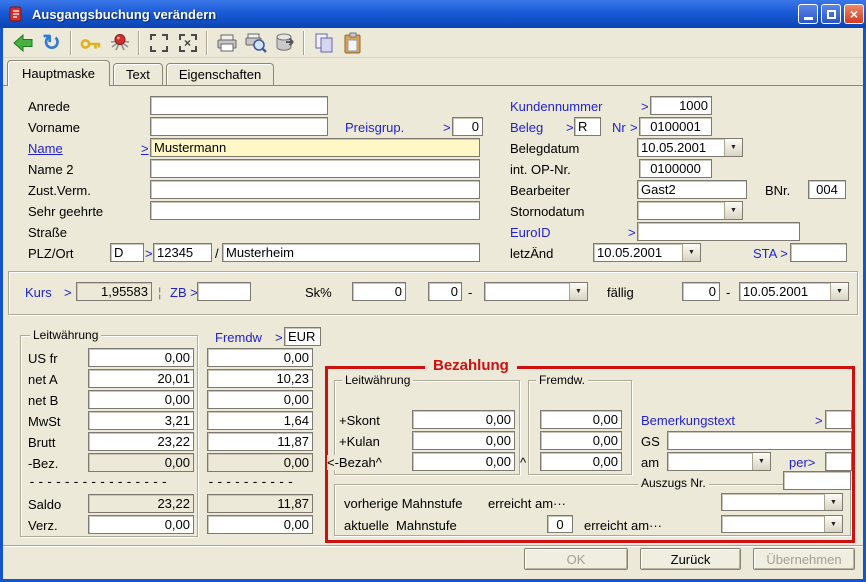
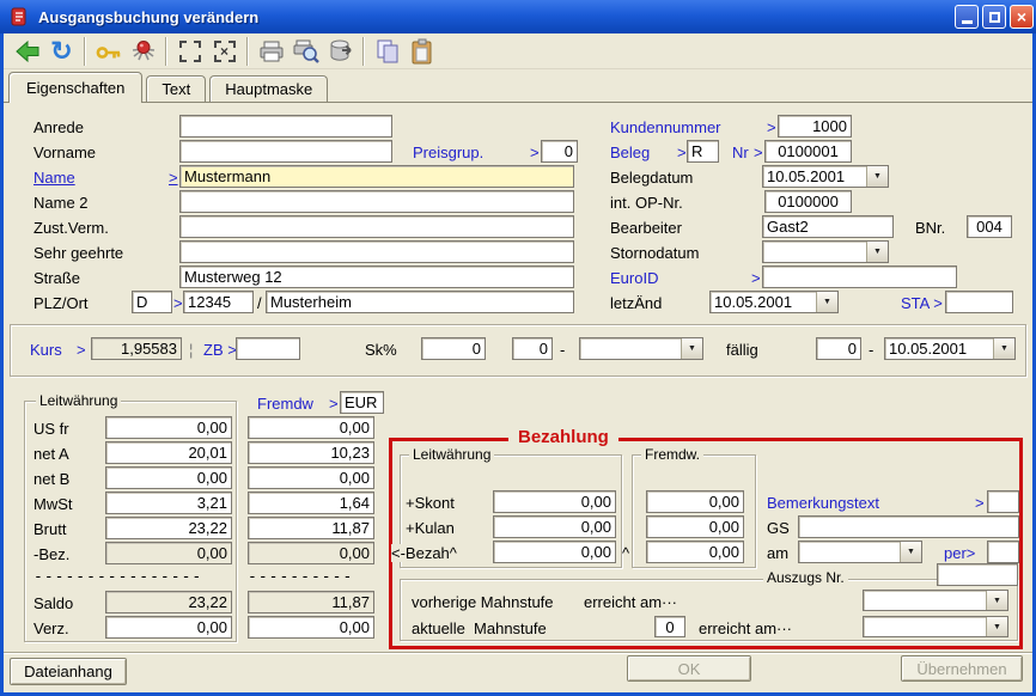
  Ausgangsbuchung verändern
  ×
  ↻
  ×
- Hauptmaske
+ Eigenschaften
  Text
- Eigenschaften
+ Hauptmaske
  Anrede
  Vorname
  Preisgrup.
  >
  0
  Name
  >
  Mustermann
  Name 2
  Zust.Verm.
  Sehr geehrte
  Straße
+ Musterweg 12
  PLZ/Ort
  D
  >
  12345
  /
  Musterheim
  Kundennummer
  >
  1000
  Beleg
  >
  R
  Nr
  >
  0100001
  Belegdatum
  10.05.2001
  int. OP-Nr.
  0100000
  Bearbeiter
  Gast2
  BNr.
  004
  Stornodatum
  EuroID
  >
  letzÄnd
  10.05.2001
  STA >
  Kurs
  >
  1,95583
  ¦
  ZB >
  Sk%
  0
  0
  -
  fällig
  0
  -
  10.05.2001
  Leitwährung
  Fremdw
  >
  EUR
  US fr
  0,00
  0,00
  net A
  20,01
  10,23
  net B
  0,00
  0,00
  MwSt
  3,21
  1,64
  Brutt
  23,22
  11,87
  -Bez.
  0,00
  0,00
  ----------------
  ----------
  Saldo
  23,22
  11,87
  Verz.
  0,00
  0,00
  Bezahlung
  Leitwährung
  Fremdw.
  +Skont
  0,00
  0,00
  +Kulan
  0,00
  0,00
  <-Bezah^
  0,00
  ^
  0,00
  Bemerkungstext
  >
  GS
  am
  per>
  Auszugs Nr.
  vorherige Mahnstufe
  erreicht am···
  aktuelle Mahnstufe
  0
  erreicht am···
+ Dateianhang
  OK
- Zurück
  Übernehmen
